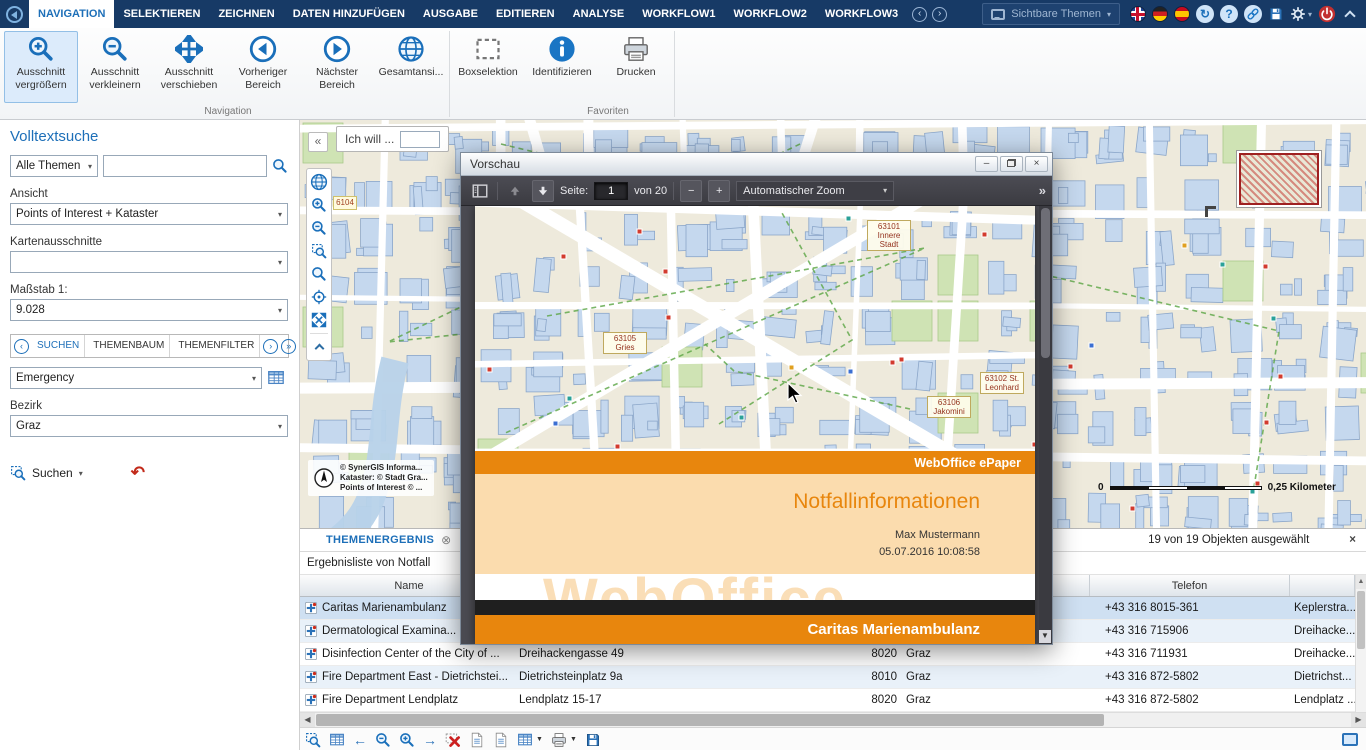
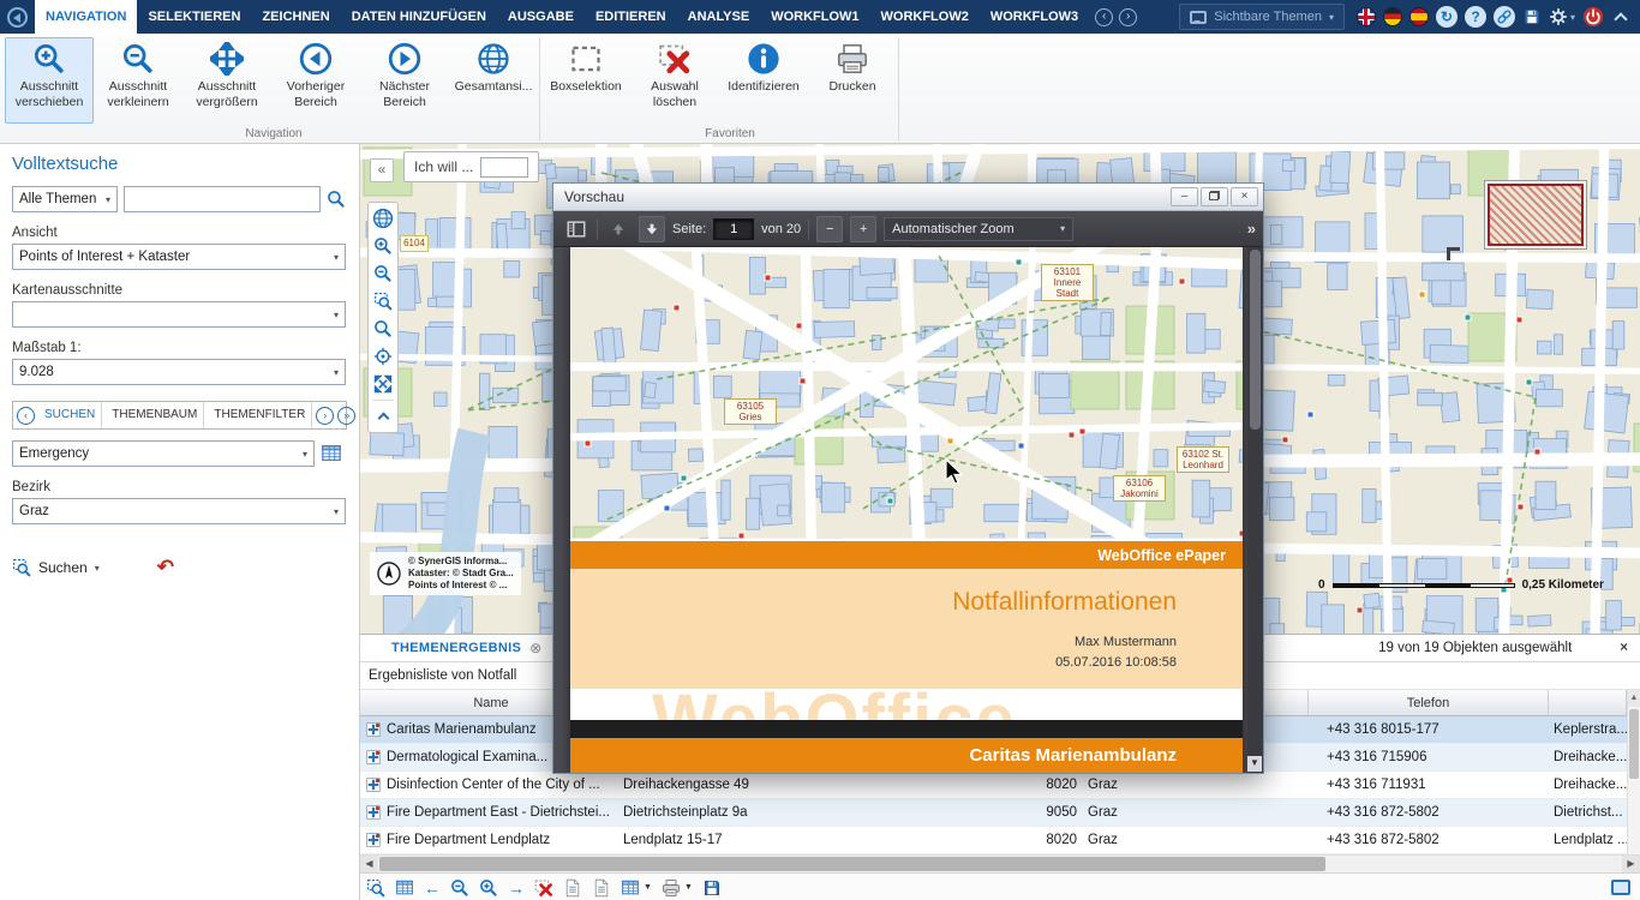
  NAVIGATION
  SELEKTIEREN
  ZEICHNEN
  DATEN HINZUFÜGEN
  AUSGABE
  EDITIEREN
  ANALYSE
  WORKFLOW1
  WORKFLOW2
  WORKFLOW3
  ‹
  ›
  Sichtbare Themen
  ▾
  ↻
  ?
  ▾
- Ausschnitt vergrößern
+ Ausschnitt verschieben
  Ausschnitt verkleinern
- Ausschnitt verschieben
+ Ausschnitt vergrößern
  Vorheriger Bereich
  Nächster Bereich
  Gesamtansi...
  Boxselektion
+ Auswahl löschen
  Identifizieren
  Drucken
  Navigation
  Favoriten
  Volltextsuche
  Alle Themen
  ▾
  Ansicht
  Points of Interest + Kataster
  ▾
  Kartenausschnitte
  ▾
  Maßstab 1:
  9.028
  ▾
  ‹
  SUCHEN
  THEMENBAUM
  THEMENFILTER
  ›
  »
  Emergency
  ▾
  Bezirk
  Graz
  ▾
  Suchen
  ▾
  ↶
  «
  Ich will ...
  6104
  © SynerGIS Informa...
  Kataster: © Stadt Gra...
  Points of Interest © ...
  0
  0,25 Kilometer
  THEMENERGEBNIS
  ⊗
  19 von 19 Objekten ausgewählt
  ×
  Ergebnisliste von Notfall
  Name
  Telefon
  Caritas Marienambulanz
- +43 316 8015-361
+ +43 316 8015-177
  Keplerstra..
  Dermatological Examina...
  +43 316 715906
  Dreihacke...
  Disinfection Center of the City of ...
  Dreihackengasse 49
  8020
  Graz
  +43 316 711931
  Dreihacke...
  Fire Department East - Dietrichstei...
  Dietrichsteinplatz 9a
- 8010
+ 9050
  Graz
  +43 316 872-5802
  Dietrichst...
  Fire Department Lendplatz
  Lendplatz 15-17
  8020
  Graz
  +43 316 872-5802
  Lendplatz ..
  ◀
  ▶
  ←
  →
  Vorschau
  –
  ×
  Seite:
  1
  von 20
  −
  +
  Automatischer Zoom
  ▾
  »
  63101 Innere Stadt
  63105 Gries
  63106 Jakomini
  63102 St. Leonhard
  WebOffice ePaper
  Notfallinformationen
  Max Mustermann
  05.07.2016 10:08:58
  WebOffice
  Caritas Marienambulanz
  ▼
